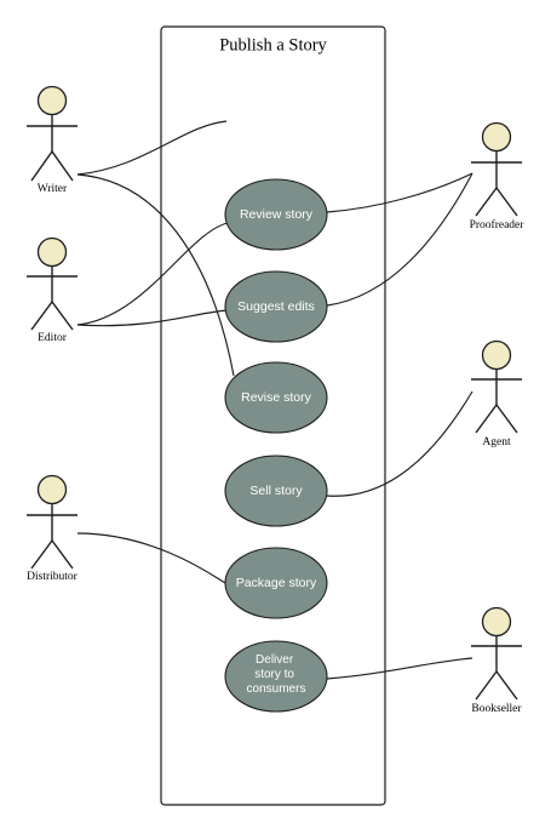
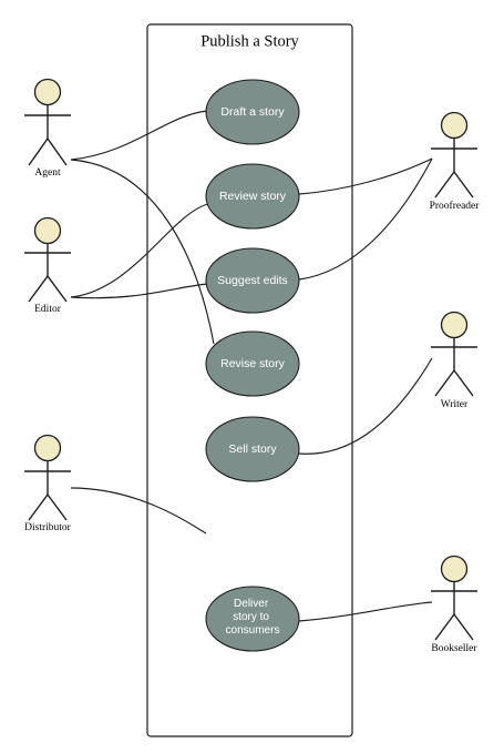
  Publish a Story
+ Draft a story
  Review story
  Suggest edits
  Revise story
  Sell story
- Package story
  Deliver story to consumers
- Writer
+ Agent
  Editor
  Distributor
  Proofreader
- Agent
+ Writer
  Bookseller
